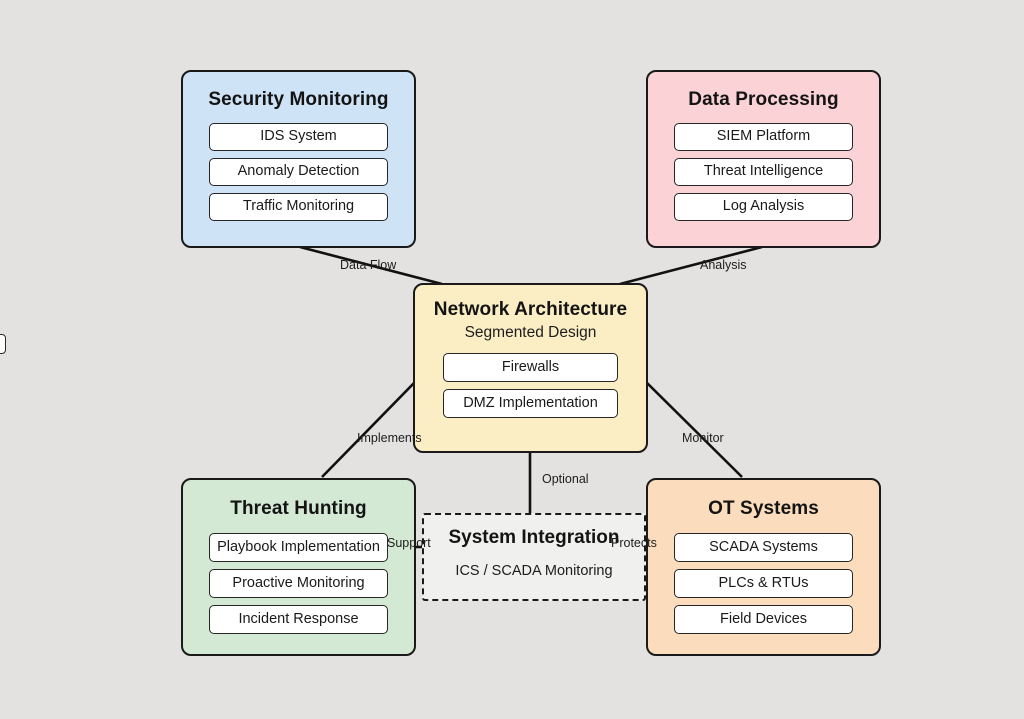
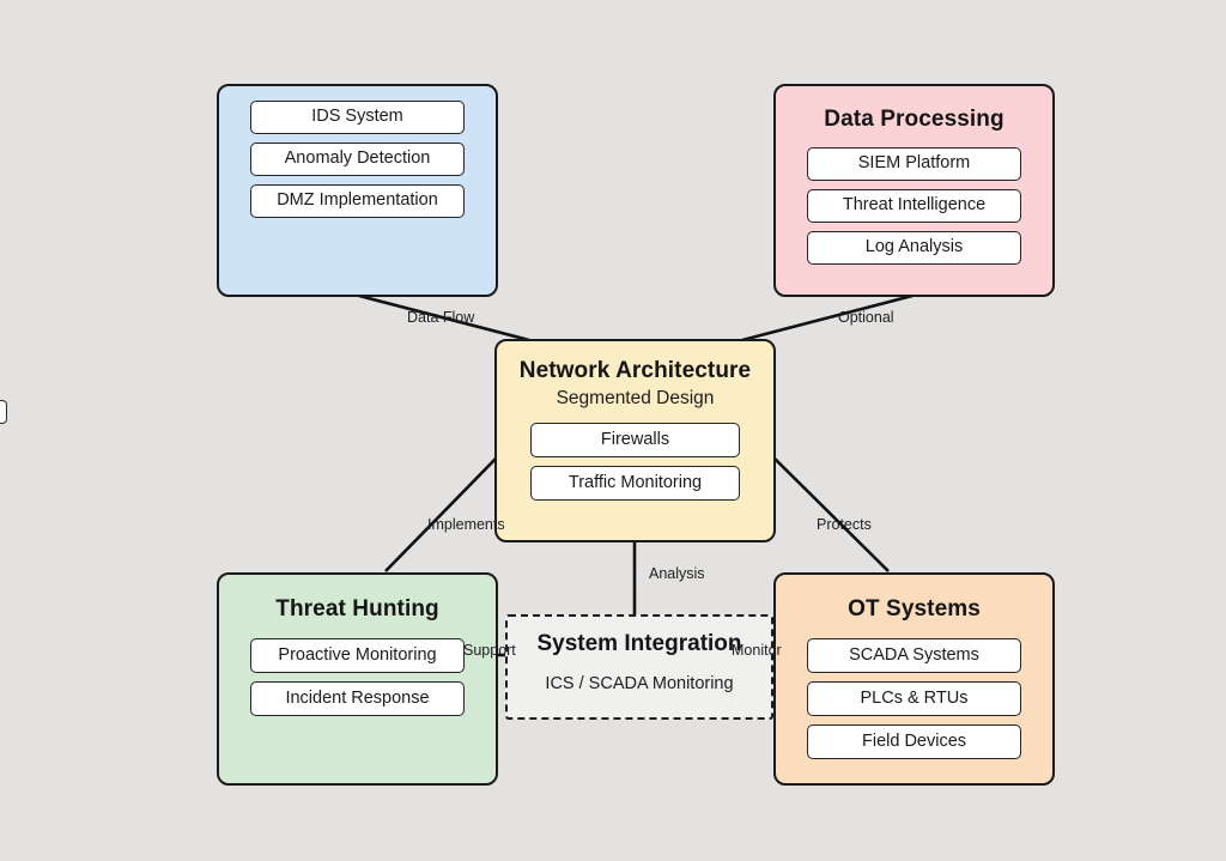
- Security Monitoring
  IDS System
  Anomaly Detection
- Traffic Monitoring
+ DMZ Implementation
  Data Processing
  SIEM Platform
  Threat Intelligence
  Log Analysis
  Network Architecture
  Segmented Design
  Firewalls
- DMZ Implementation
+ Traffic Monitoring
  Threat Hunting
- Playbook Implementation
  Proactive Monitoring
  Incident Response
  OT Systems
  SCADA Systems
  PLCs & RTUs
  Field Devices
  System Integration
  ICS / SCADA Monitoring
  Data Flow
- Analysis
+ Optional
  Implements
- Monitor
+ Protects
- Optional
+ Analysis
  Support
- Protects
+ Monitor
